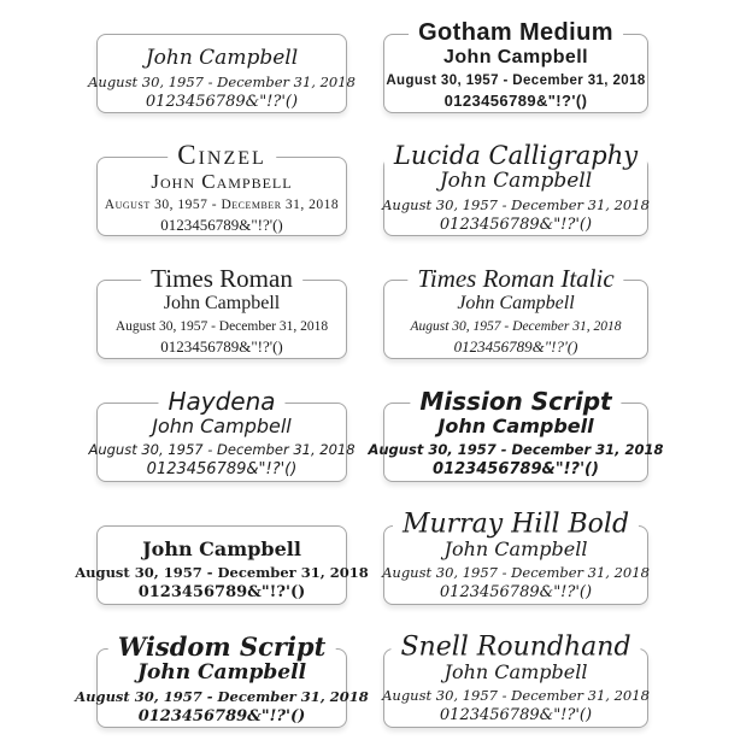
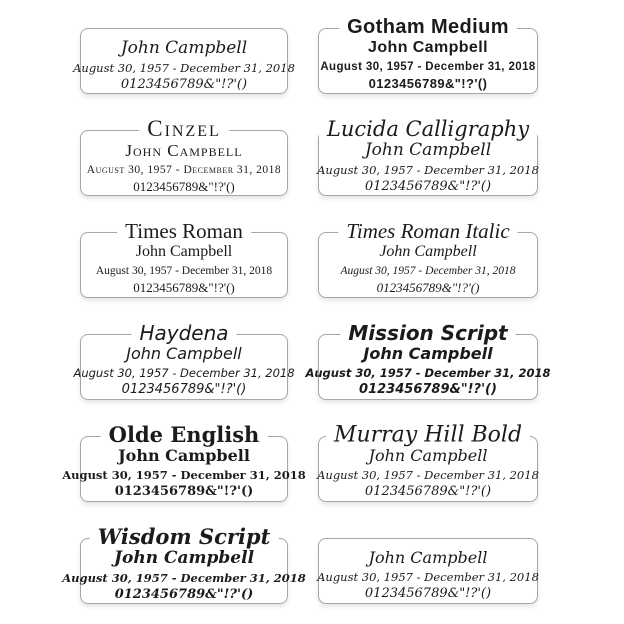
  John Campbell
  August 30, 1957 - December 31, 2018
  0123456789&"!?'()
  Gotham Medium
  John Campbell
  August 30, 1957 - December 31, 2018
  0123456789&"!?'()
  Cinzel
  John Campbell
  August 30, 1957 - December 31, 2018
  0123456789&"!?'()
  Lucida Calligraphy
  John Campbell
  August 30, 1957 - December 31, 2018
  0123456789&"!?'()
  Times Roman
  John Campbell
  August 30, 1957 - December 31, 2018
  0123456789&"!?'()
  Times Roman Italic
  John Campbell
  August 30, 1957 - December 31, 2018
  0123456789&"!?'()
  Haydena
  John Campbell
  August 30, 1957 - December 31, 2018
  0123456789&"!?'()
  Mission Script
  John Campbell
  August 30, 1957 - December 31, 2018
  0123456789&"!?'()
+ Olde English
  John Campbell
  August 30, 1957 - December 31, 2018
  0123456789&"!?'()
  Murray Hill Bold
  John Campbell
  August 30, 1957 - December 31, 2018
  0123456789&"!?'()
  Wisdom Script
  John Campbell
  August 30, 1957 - December 31, 2018
  0123456789&"!?'()
- Snell Roundhand
  John Campbell
  August 30, 1957 - December 31, 2018
  0123456789&"!?'()
